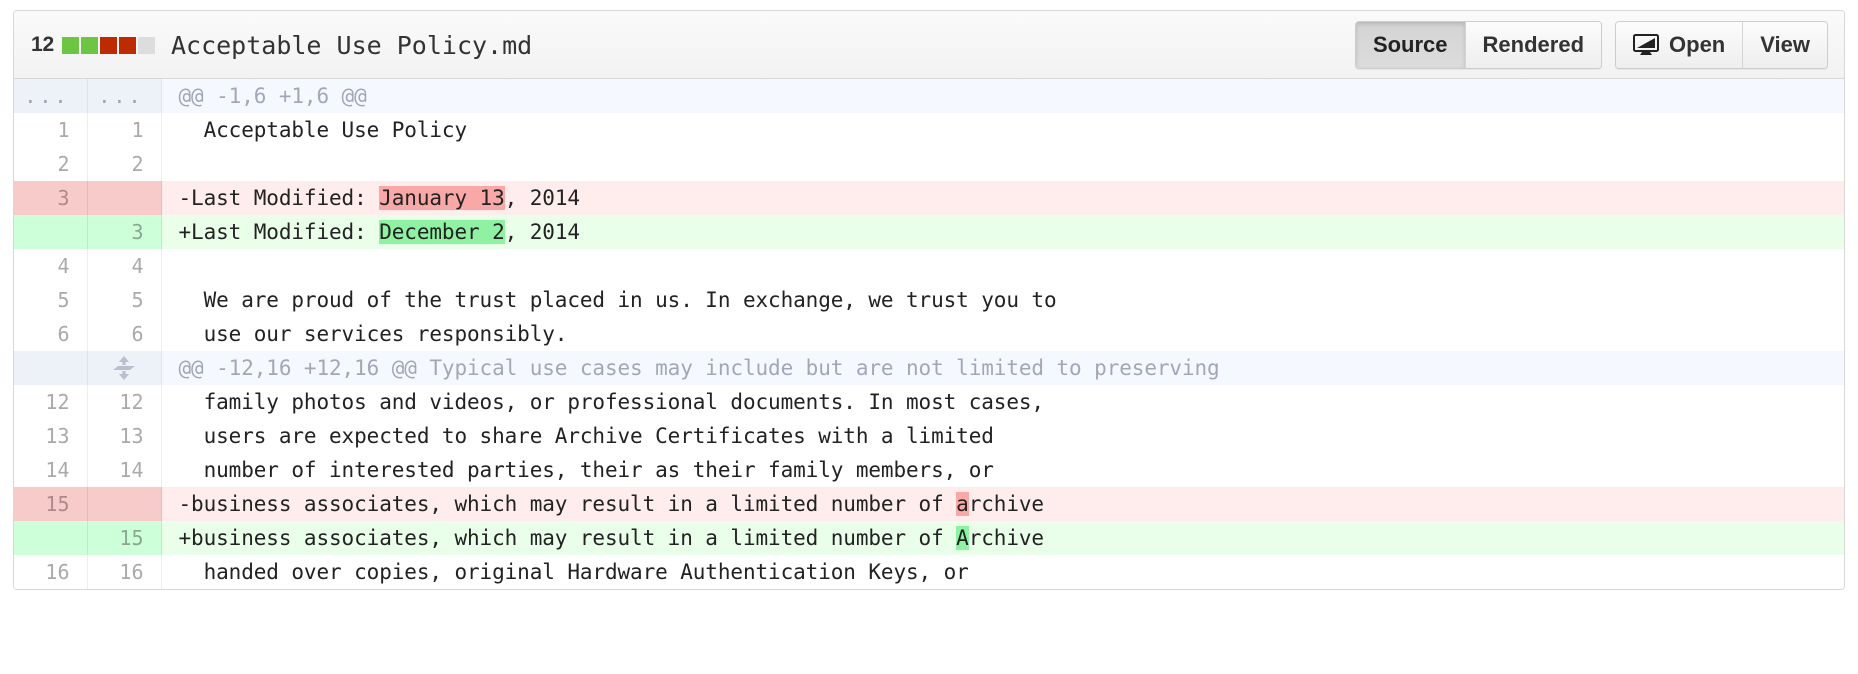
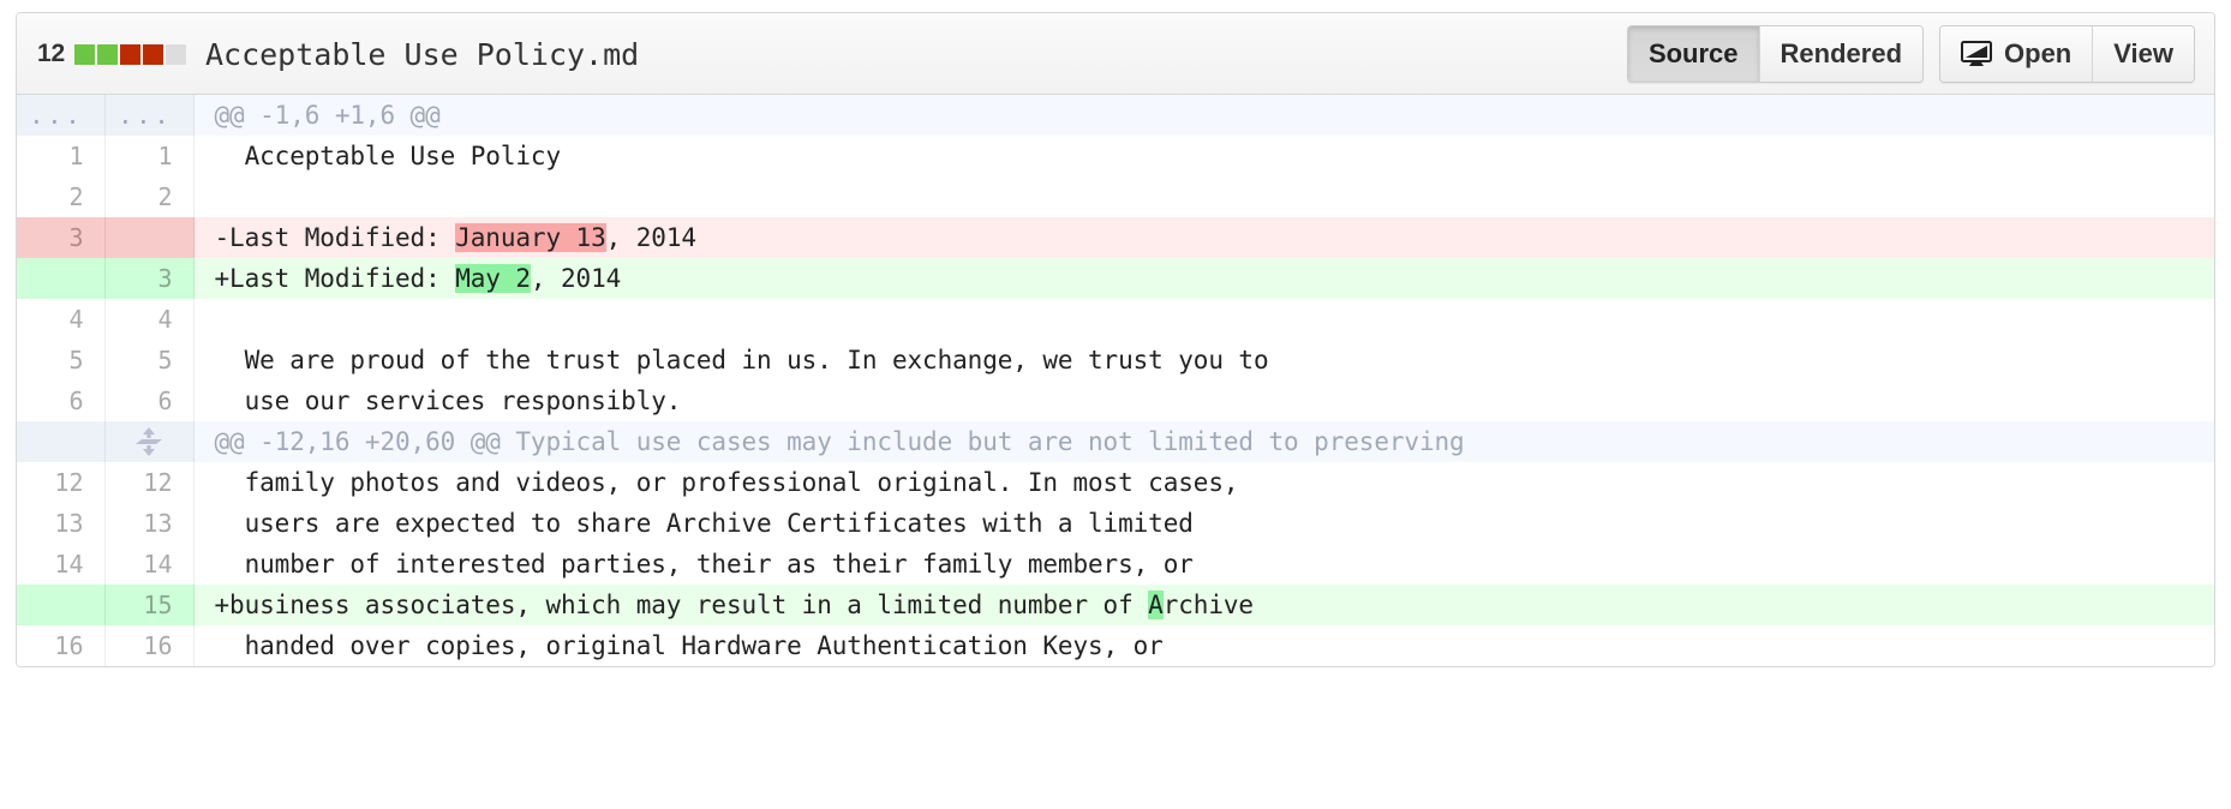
  12
  Acceptable Use Policy.md
  Source
  Rendered
  Open
  View
  ...	...	@@ -1,6 +1,6 @@
  1	1	Acceptable Use Policy
  2	2
  3		-Last Modified: January 13, 2014
- 	3	+Last Modified: December 2, 2014
+ 	3	+Last Modified: May 2, 2014
  4	4
  5	5	We are proud of the trust placed in us. In exchange, we trust you to
  6	6	use our services responsibly.
- 		@@ -12,16 +12,16 @@ Typical use cases may include but are not limited to preserving
+ 		@@ -12,16 +20,60 @@ Typical use cases may include but are not limited to preserving
- 12	12	family photos and videos, or professional documents. In most cases,
+ 12	12	family photos and videos, or professional original. In most cases,
  13	13	users are expected to share Archive Certificates with a limited
  14	14	number of interested parties, their as their family members, or
- 15		-business associates, which may result in a limited number of archive
  	15	+business associates, which may result in a limited number of Archive
  16	16	handed over copies, original Hardware Authentication Keys, or
